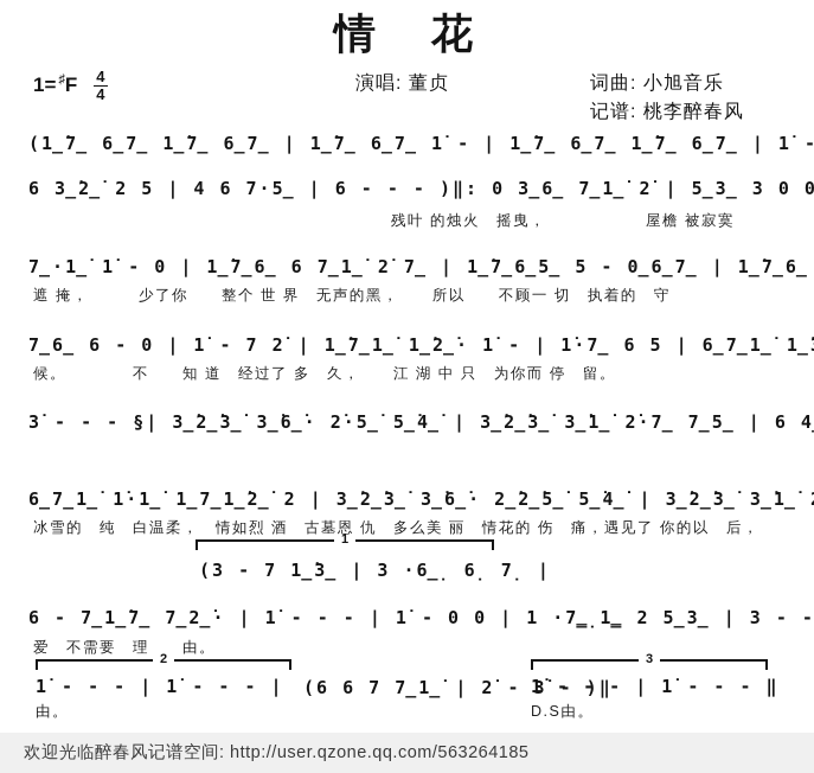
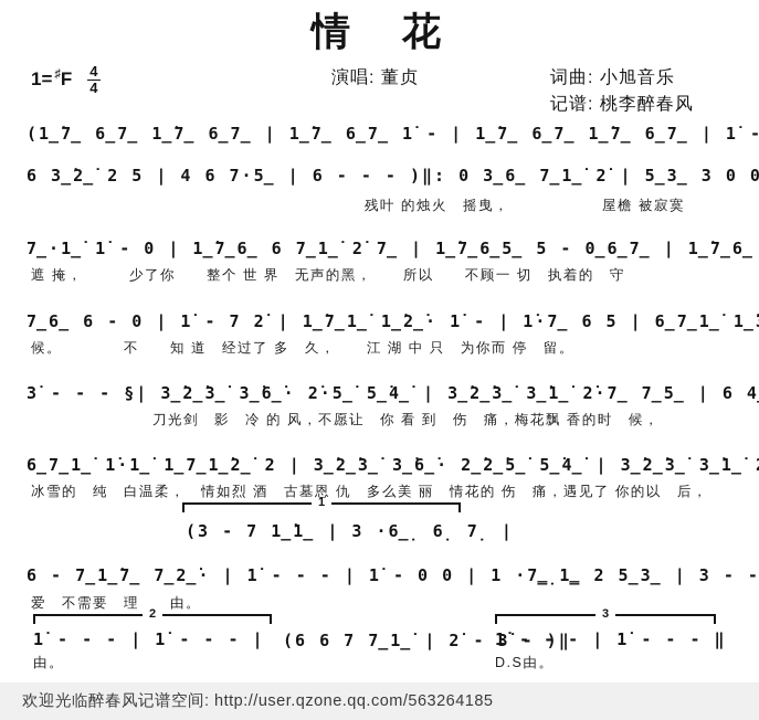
  情 花
  1=
  ♯
  F
  4
  4
  演唱: 董贞
  词曲: 小旭音乐
  记谱: 桃李醉春风
  (1̲̇7̲ 6̲7̲ 1̲̇7̲ 6̲7̲ | 1̲̇7̲ 6̲7̲ 1̇ - | 1̲̇7̲ 6̲7̲ 1̲̇7̲ 6̲7̲ | 1̇ -
  6 3̲̇2̲̇ 2 5 | 4 6 7·5̲ | 6 - - - )‖: 0 3̲6̲ 7̲1̲̇ 2̇ | 5̲3̲ 3 0 0
  残叶 的烛火 摇曳， 屋檐 被寂寞
  7̲·1̲̇ 1̇ - 0 | 1̲̇7̲6̲ 6 7̲1̲̇ 2̇ 7̲ | 1̲̇7̲6̲5̲ 5 - 0̲6̲7̲ | 1̲̇7̲6̲
  遮 掩， 少了你 整个 世 界 无声的黑， 所以 不顾一 切 执着的 守
  7̲6̲ 6 - 0 | 1̇ - 7 2̇ | 1̲̇7̲1̲̇ 1̲̇2̲̇· 1̇ - | 1̇·7̲ 6 5 | 6̲7̲1̲̇ 1̲̇
  候。 不 知 道 经过了 多 久， 江 湖 中 只 为你而 停 留。
  3̇ - - - §| 3̲̇2̲̇3̲̇ 3̲̇6̲̇· 2̇·5̲̇ 5̲̇4̲̇ | 3̲̇2̲̇3̲̇ 3̲̇1̲̇ 2̇·7̲ 7̲5̲ | 6 4̲
+ 刀光剑 影 冷 的 风，不愿让 你 看 到 伤 痛，梅花飘 香的时 候，
  冰雪的 纯 白温柔， 情如烈 酒 古墓恩 仇 多么美 丽 情花的 伤 痛，遇见了 你的以 后，
  1
- (3 - 7 1̲̇3̲ | 3 ·6̲̣ 6̣ 7̣ |
+ (3 - 7 1̲̇1̲ | 3 ·6̲̣ 6̣ 7̣ |
  6 - 7̲1̲̇7̲ 7̲2̲̇· | 1̇ - - - | 1̇ - 0 0 | 1 ·7̳̣1̳ 2 5̲3̲ | 3 - -
  爱 不需要 理 由。
  2
  1̇ - - - | 1̇ - - - |
  由。
  (6 6 7 7̲1̲̇ | 2̇ - 3̇ - )‖
  3
  1̇ - - - | 1̇ - - - ‖
  D.S由。
  欢迎光临醉春风记谱空间: http://user.qzone.qq.com/563264185
